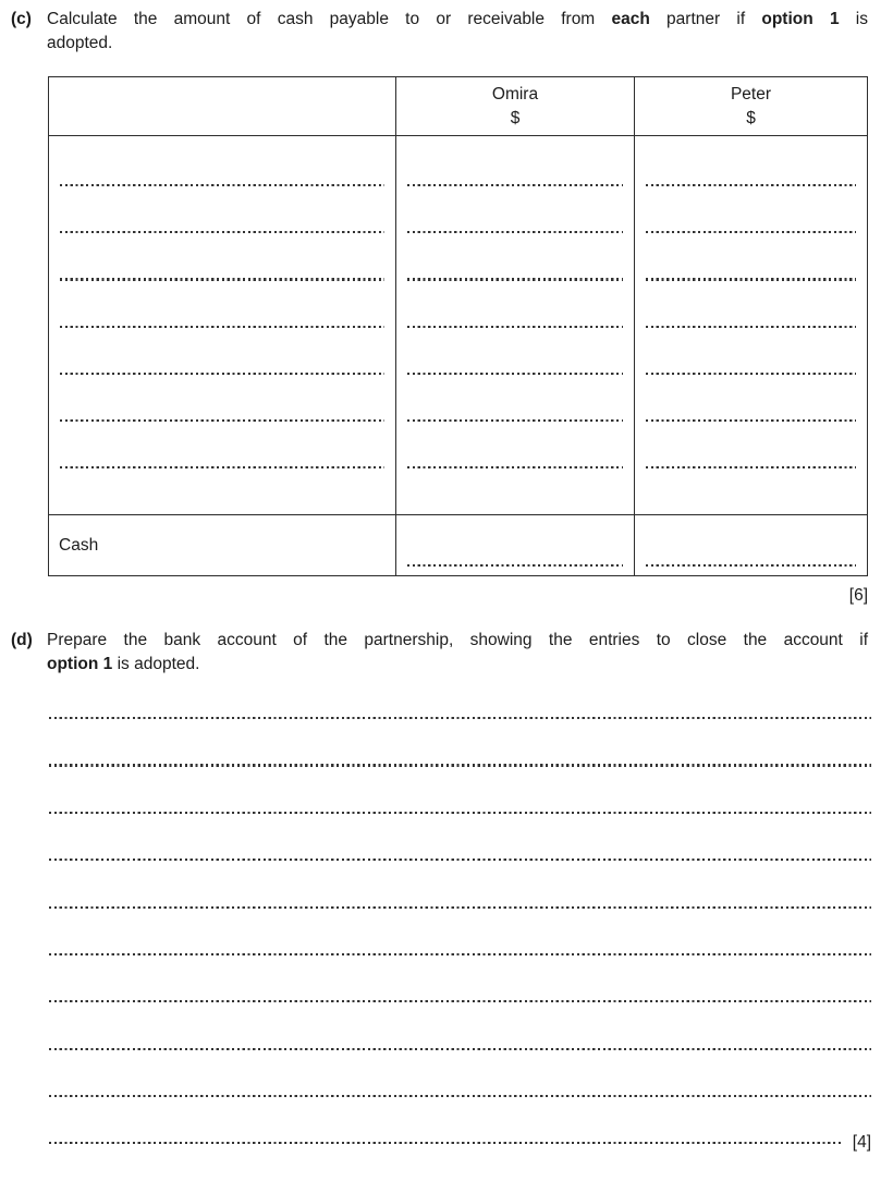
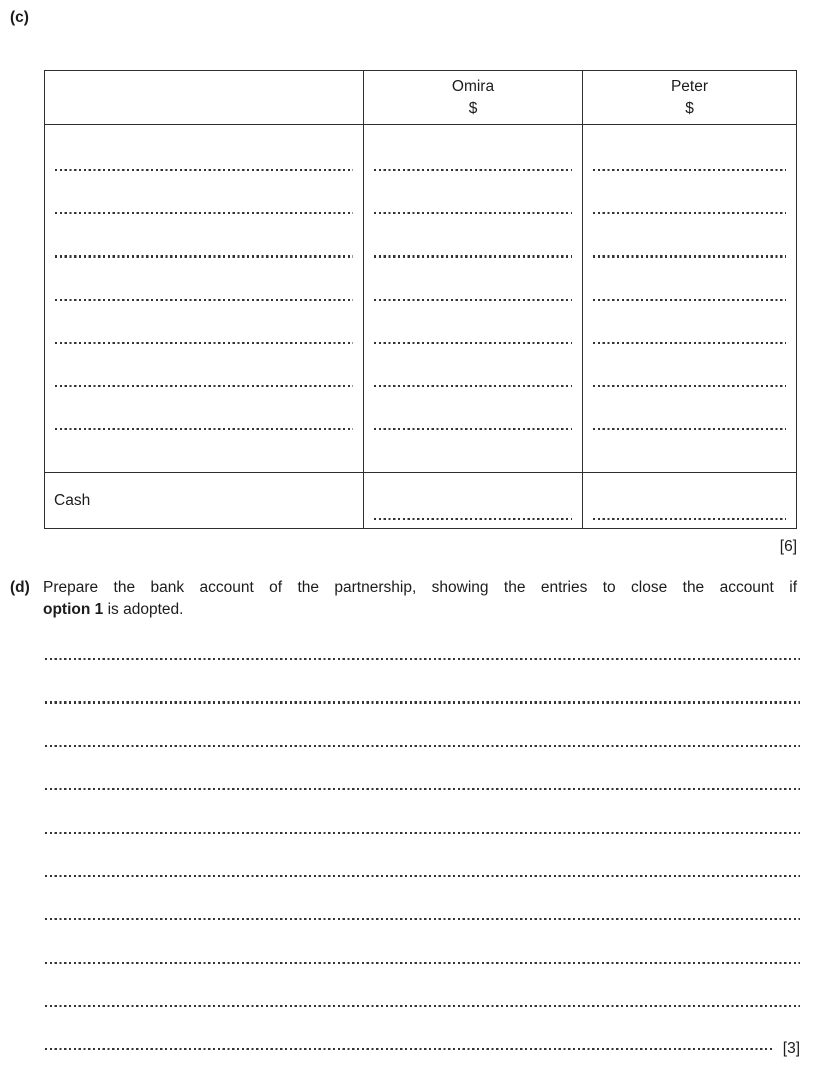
  (c)
- Calculate the amount of cash payable to or receivable from each partner if option 1 is
- adopted.
  Omira
  $
  Peter
  $
  Cash
  [6]
  (d)
  Prepare the bank account of the partnership, showing the entries to close the account if
  option 1 is adopted.
- [4]
+ [3]
